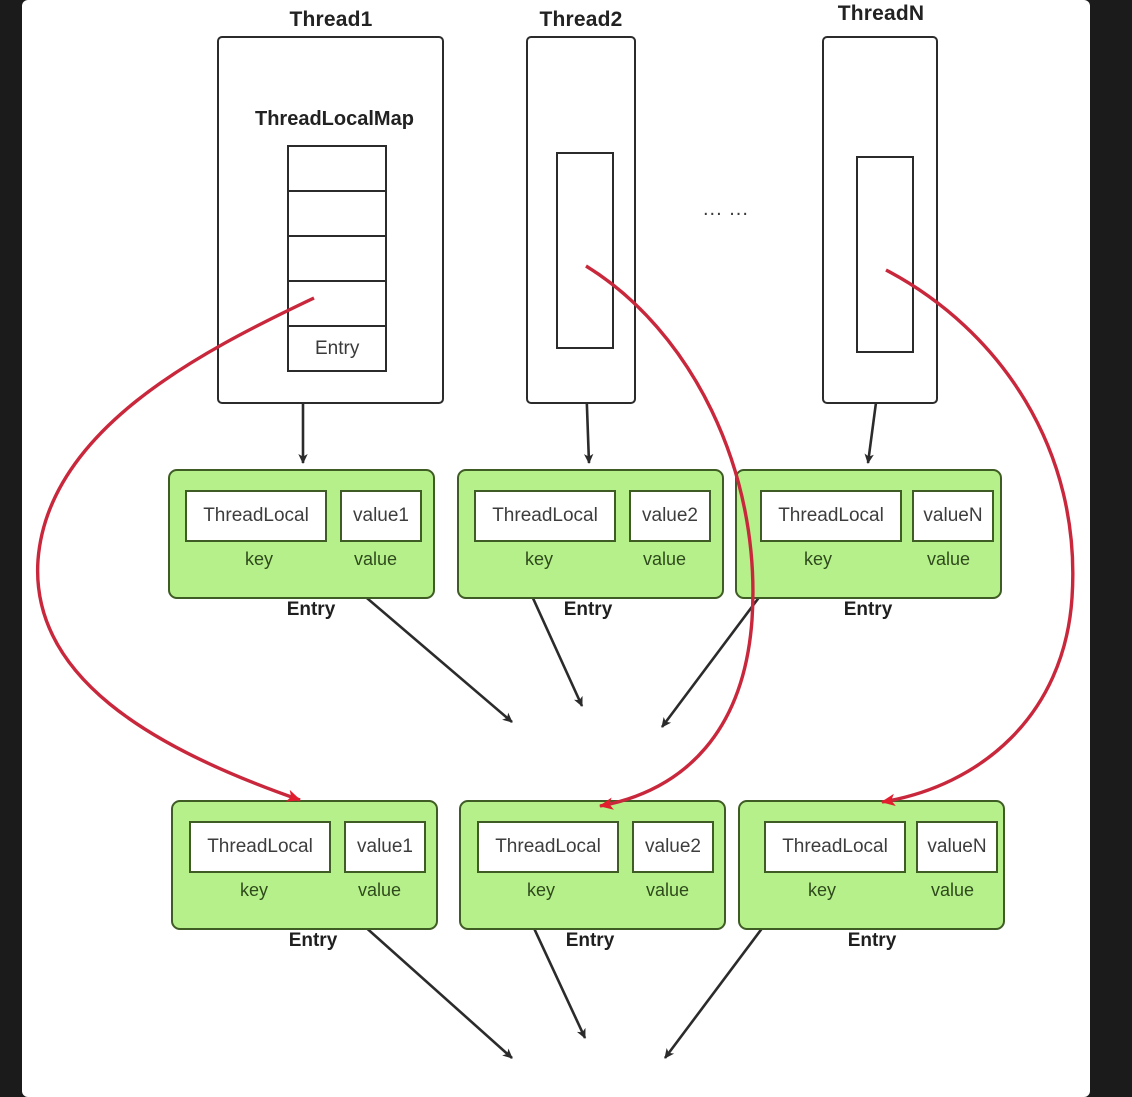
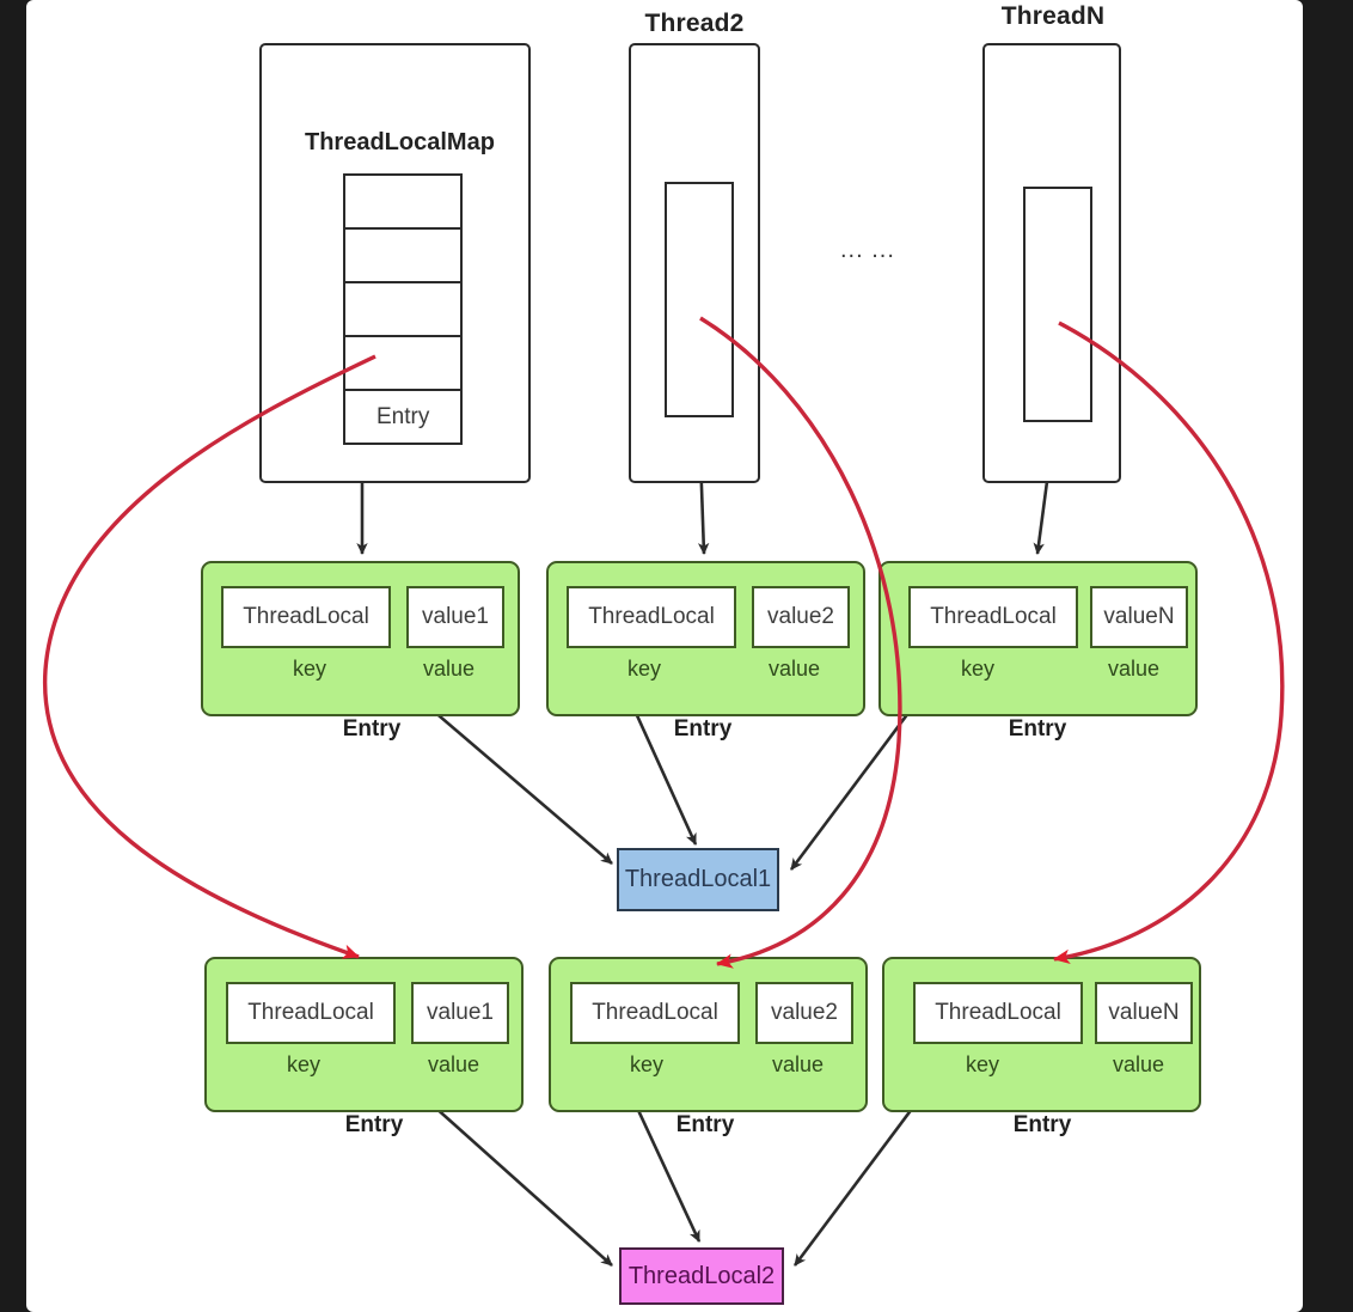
- Thread1
  ThreadLocalMap
  Entry
  Thread2
  ... ...
  ThreadN
  ThreadLocal
  value1
  key
  value
  Entry
  ThreadLocal
  value2
  key
  value
  Entry
  ThreadLocal
  valueN
  key
  value
  Entry
+ ThreadLocal1
  ThreadLocal
  value1
  key
  value
  Entry
  ThreadLocal
  value2
  key
  value
  Entry
  ThreadLocal
  valueN
  key
  value
  Entry
+ ThreadLocal2
